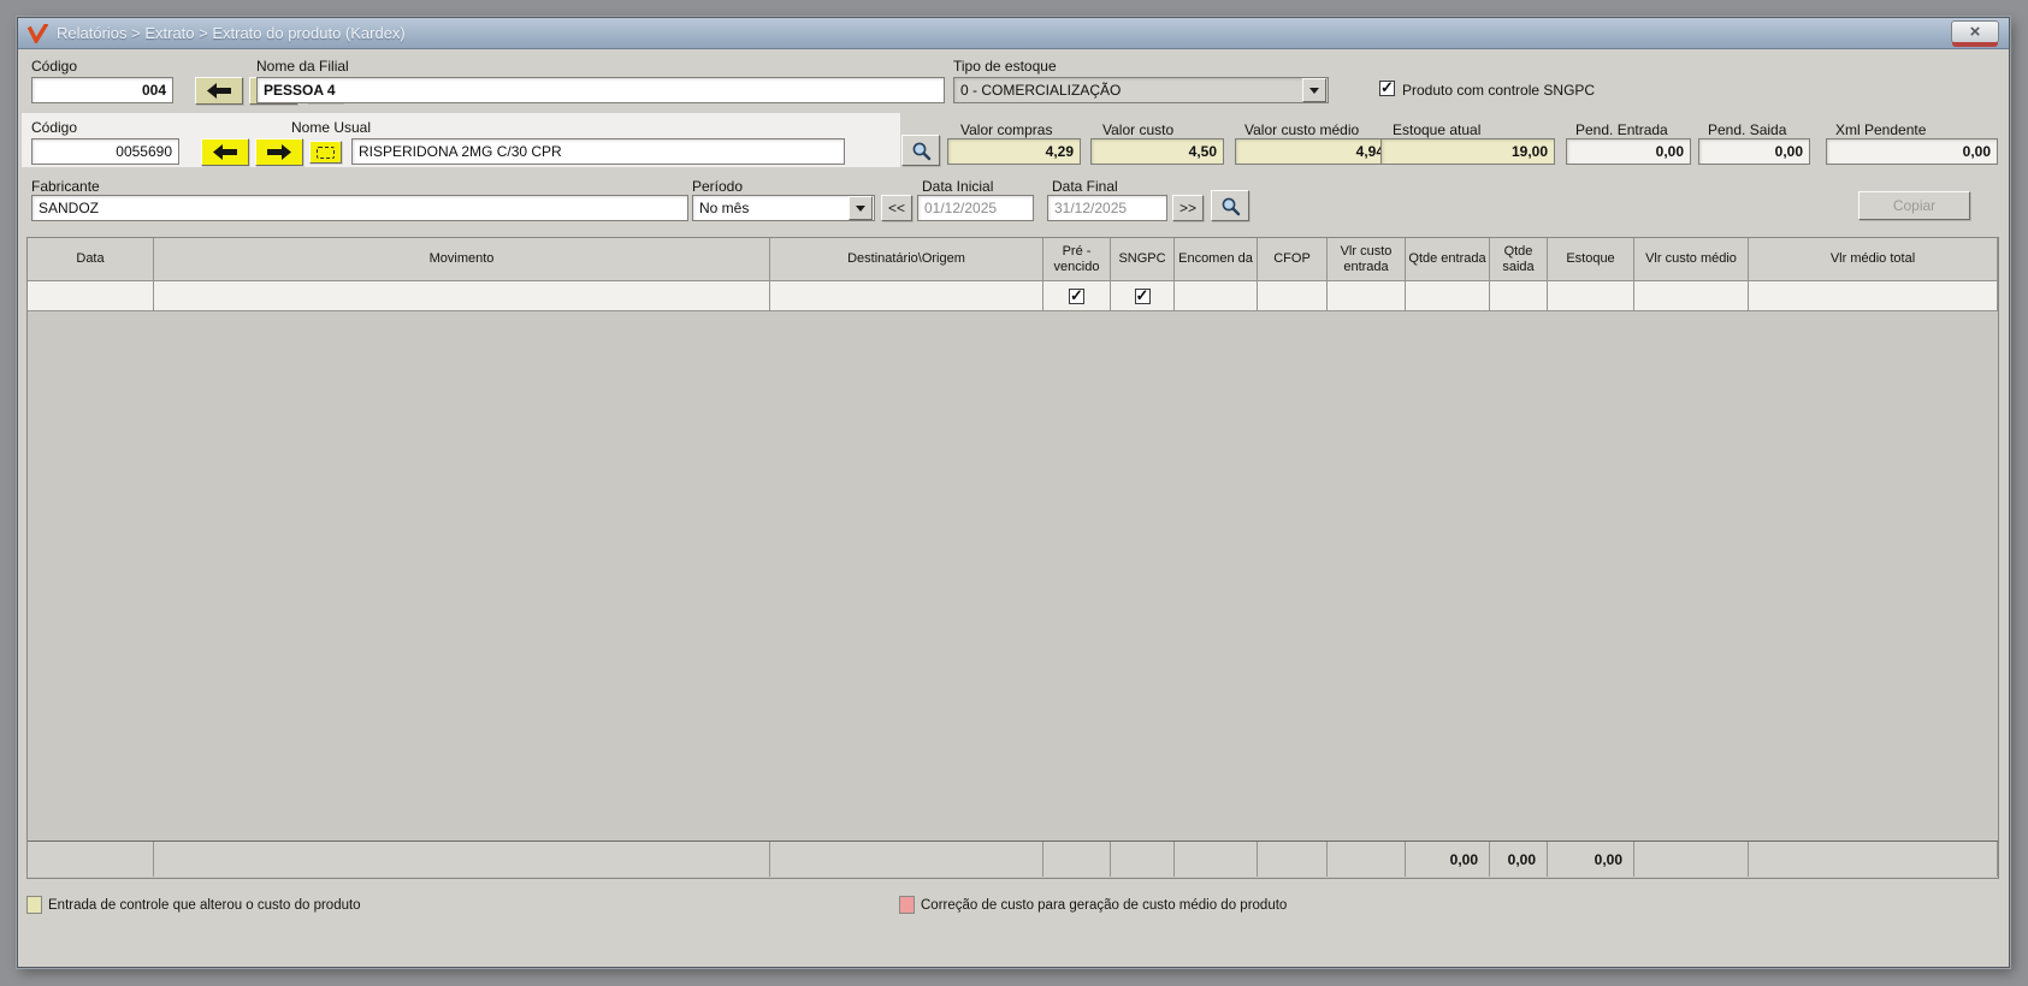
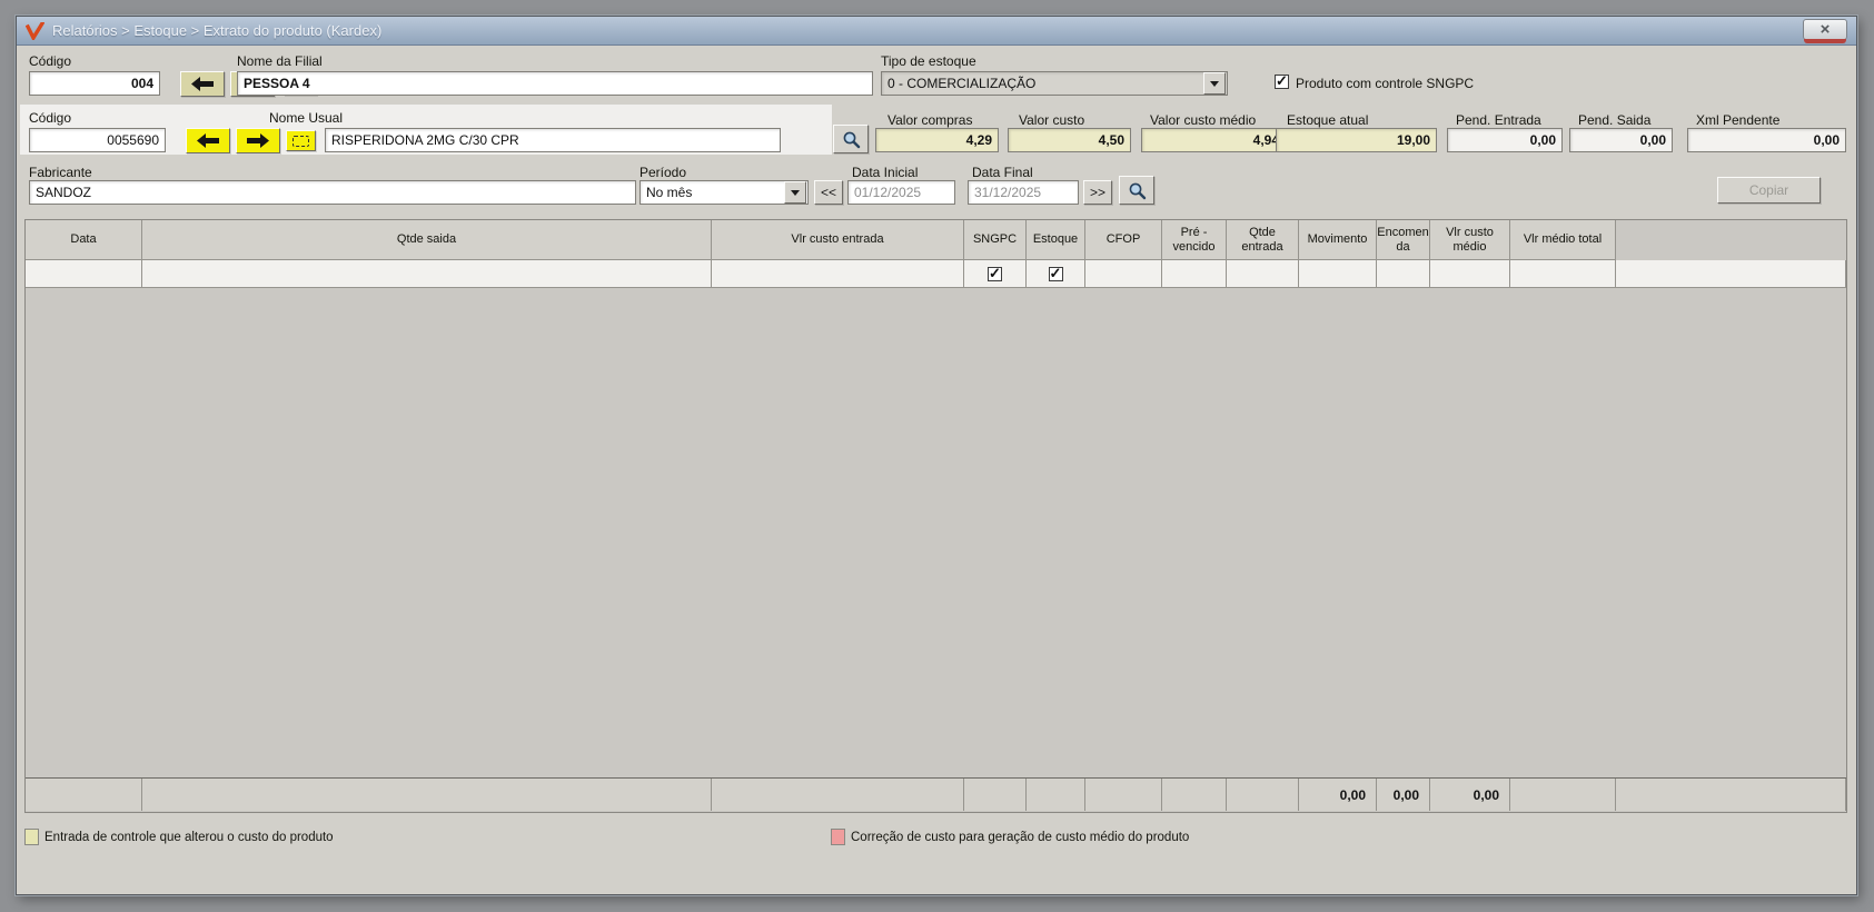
- Relatórios > Extrato > Extrato do produto (Kardex)
+ Relatórios > Estoque > Extrato do produto (Kardex)
  Código
  004
  Nome da Filial
  PESSOA 4
  Tipo de estoque
  0 - COMERCIALIZAÇÃO
  Produto com controle SNGPC
  Código
  0055690
  Nome Usual
  RISPERIDONA 2MG C/30 CPR
  Valor compras
  4,29
  Valor custo
  4,50
  Valor custo médio
  4,9
  Estoque atual
  19,00
  Pend. Entrada
  0,00
  Pend. Saida
  0,00
  Xml Pendente
  0,00
  Fabricante
  SANDOZ
  Período
  No mês
  <<
  Data Inicial
  01/12/2025
  Data Final
  31/12/2025
  >>
  Copiar
  Data
- Movimento
+ Qtde saida
- Destinatário\Origem
- Pré - vencido
+ Vlr custo entrada
  SNGPC
- Encomen da
+ Estoque
  CFOP
- Vlr custo entrada
+ Pré - vencido
  Qtde entrada
- Qtde saida
+ Movimento
- Estoque
+ Encomen da
  Vlr custo médio
  Vlr médio total
  0,00
  0,00
  0,00
  Entrada de controle que alterou o custo do produto
  Correção de custo para geração de custo médio do produto
